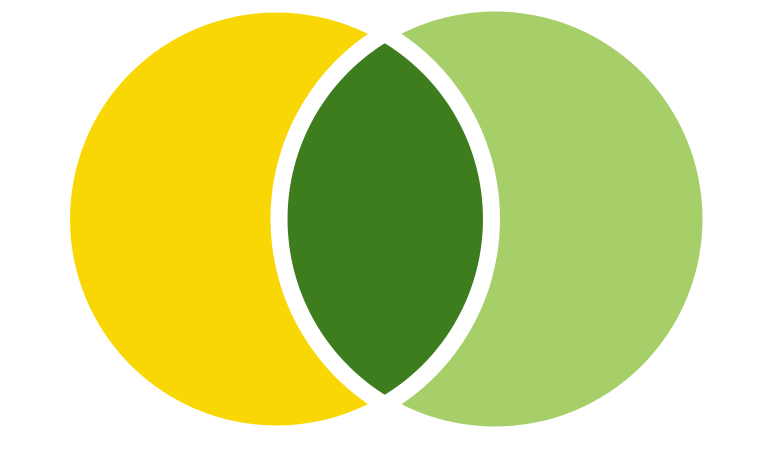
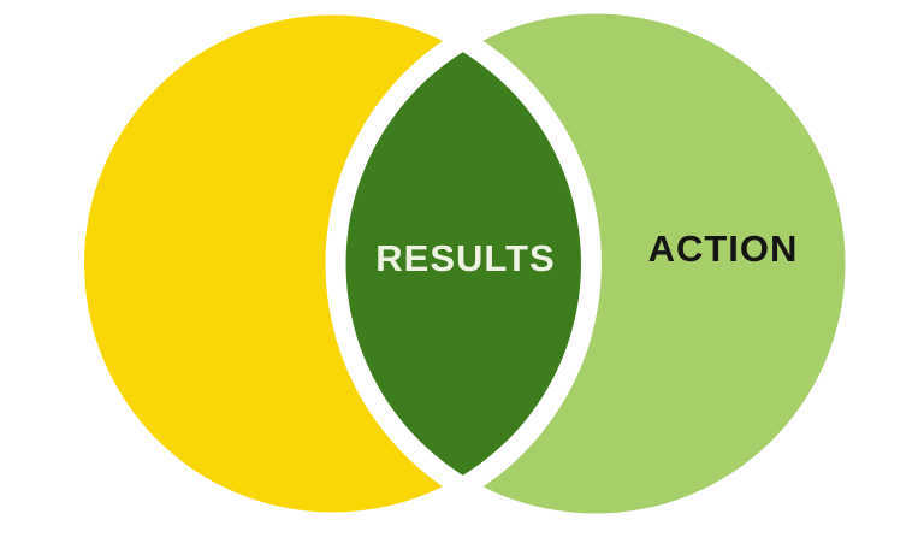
+ RESULTS
+ ACTION
